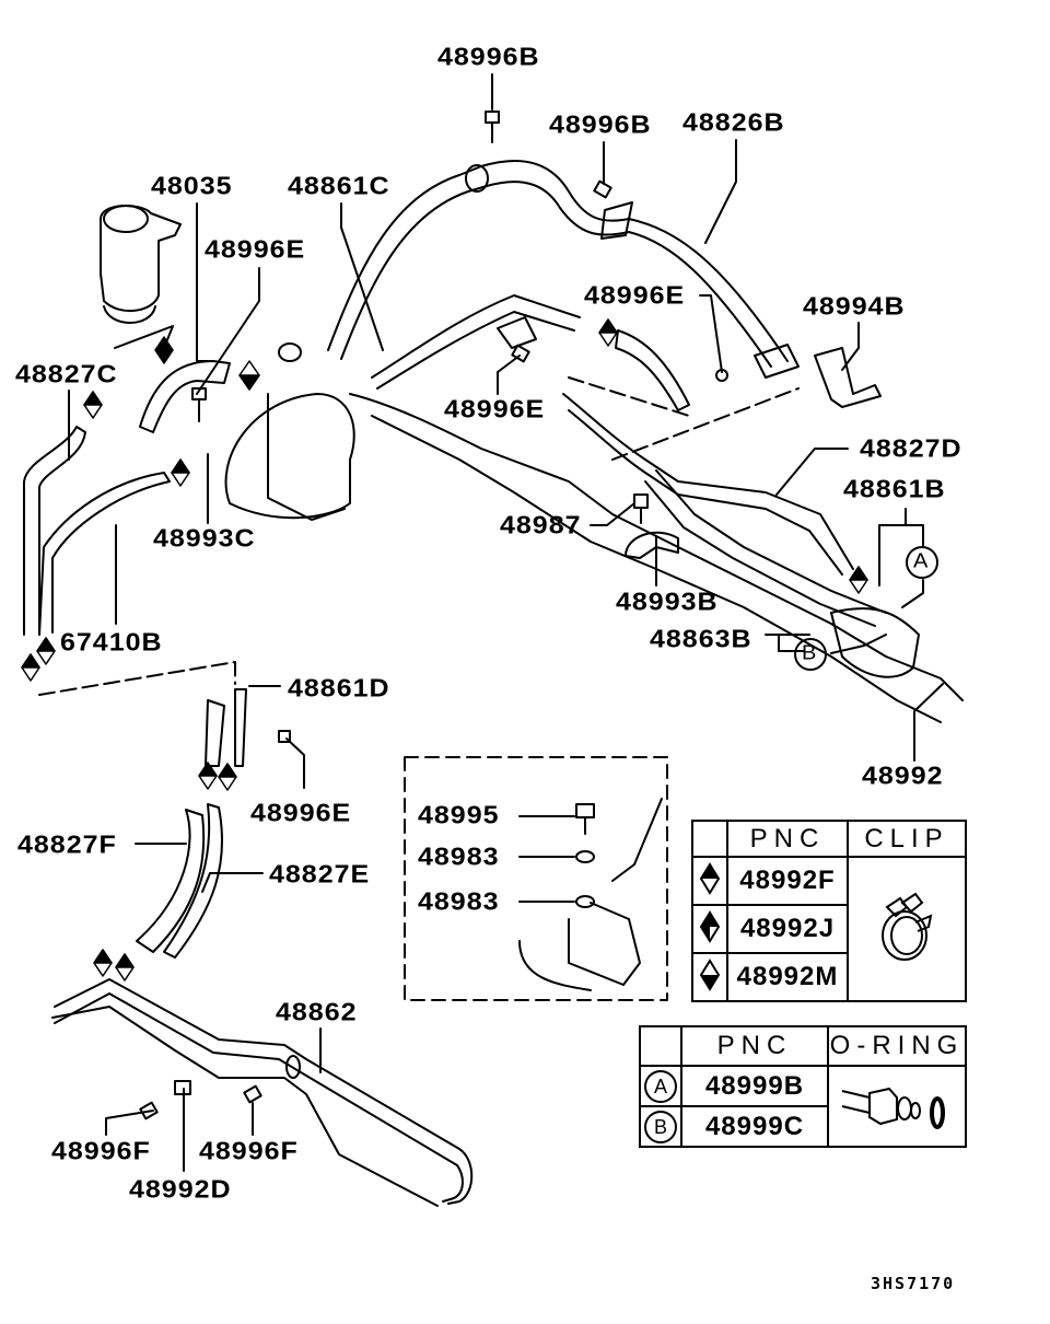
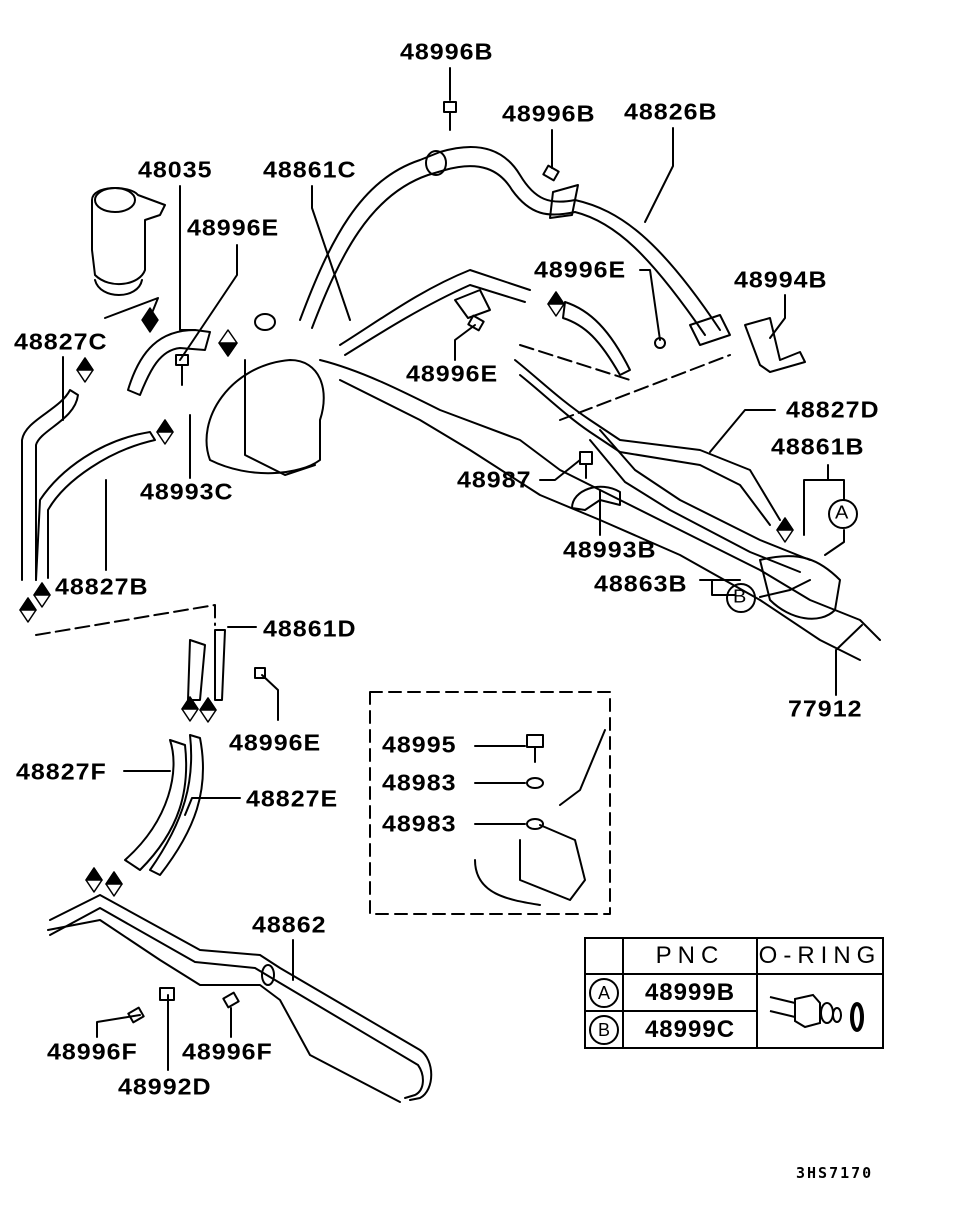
  A
  B
  48996B
  48996B
  48826B
  48035
  48861C
  48996E
  48996E
  48994B
  48827C
  48996E
  48827D
  48993C
  48861B
  48987
  48993B
  48863B
- 67410B
+ 48827B
  48861D
- 48992
+ 77912
  48996E
  48995
  48983
  48983
  48827F
  48827E
  48862
  48996F
  48996F
  48992D
- 	PNC	CLIP
- 	48992F
- 	48992J
- 	48992M
  	PNC	O-RING
  A	48999B
  B	48999C
  3HS7170
